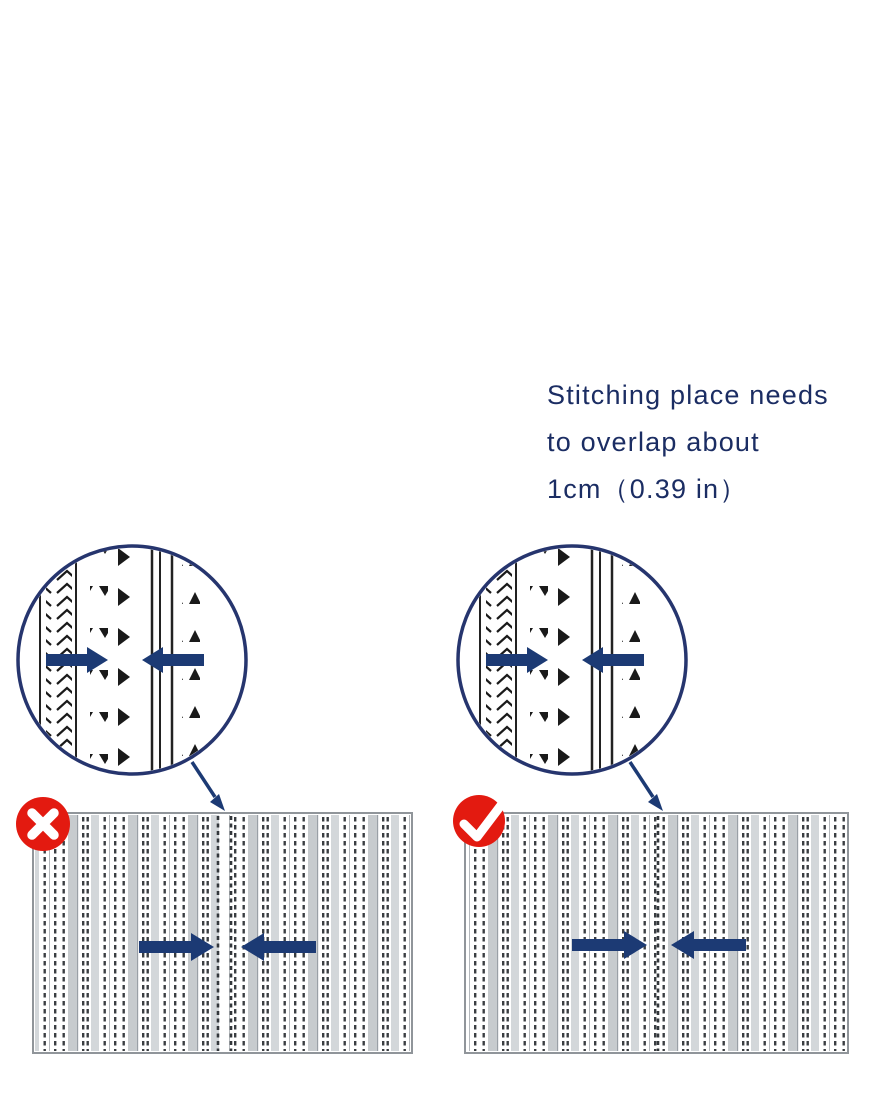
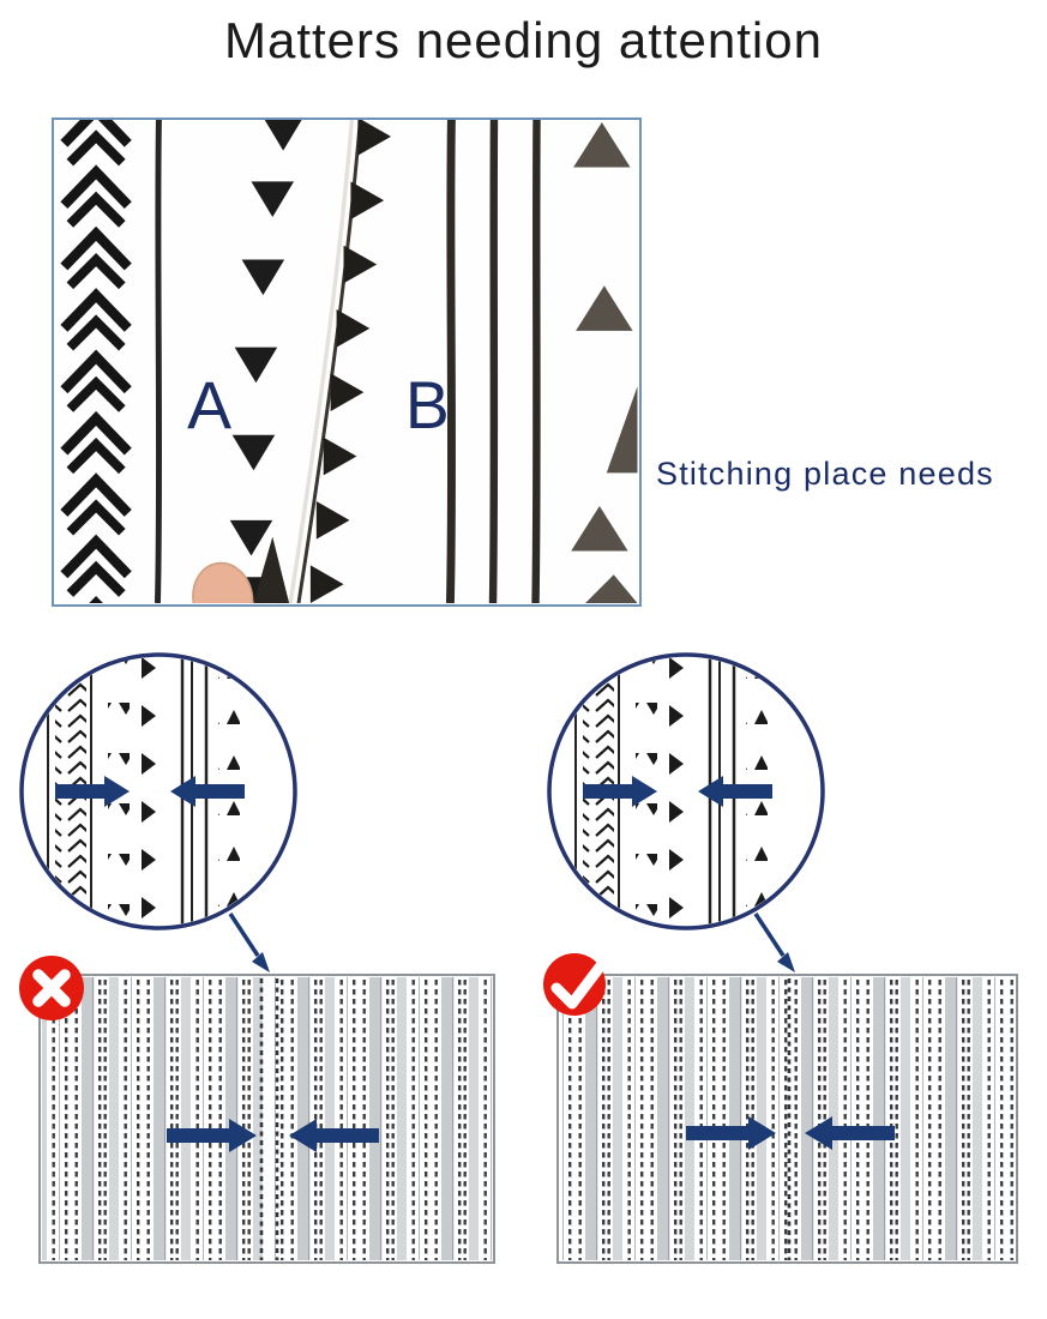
+ Matters needing attention
+ A
+ B
  Stitching place needs
- to overlap about
- 1cm（0.39 in）
